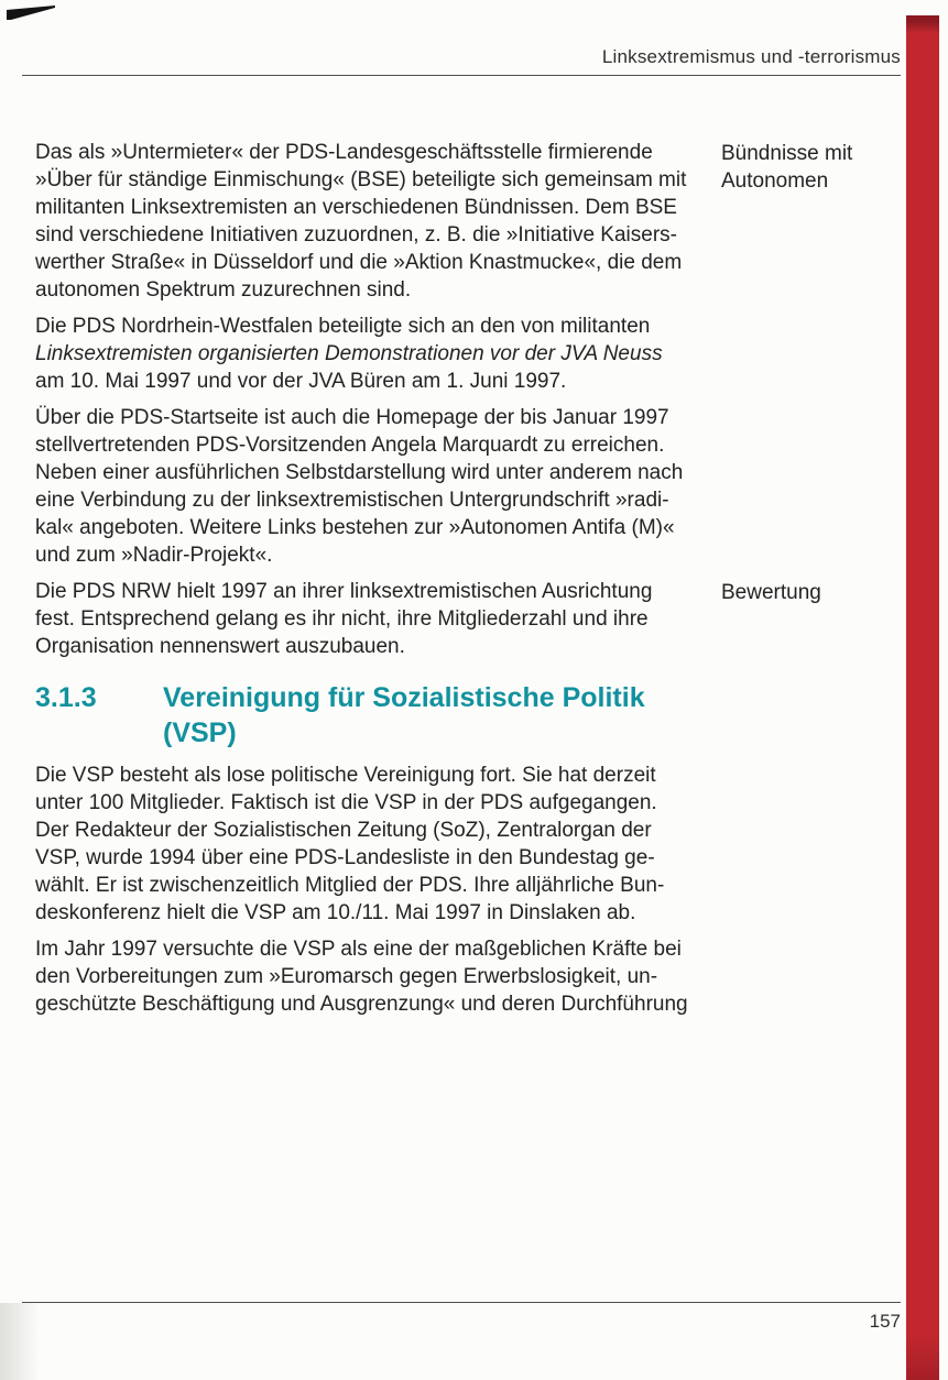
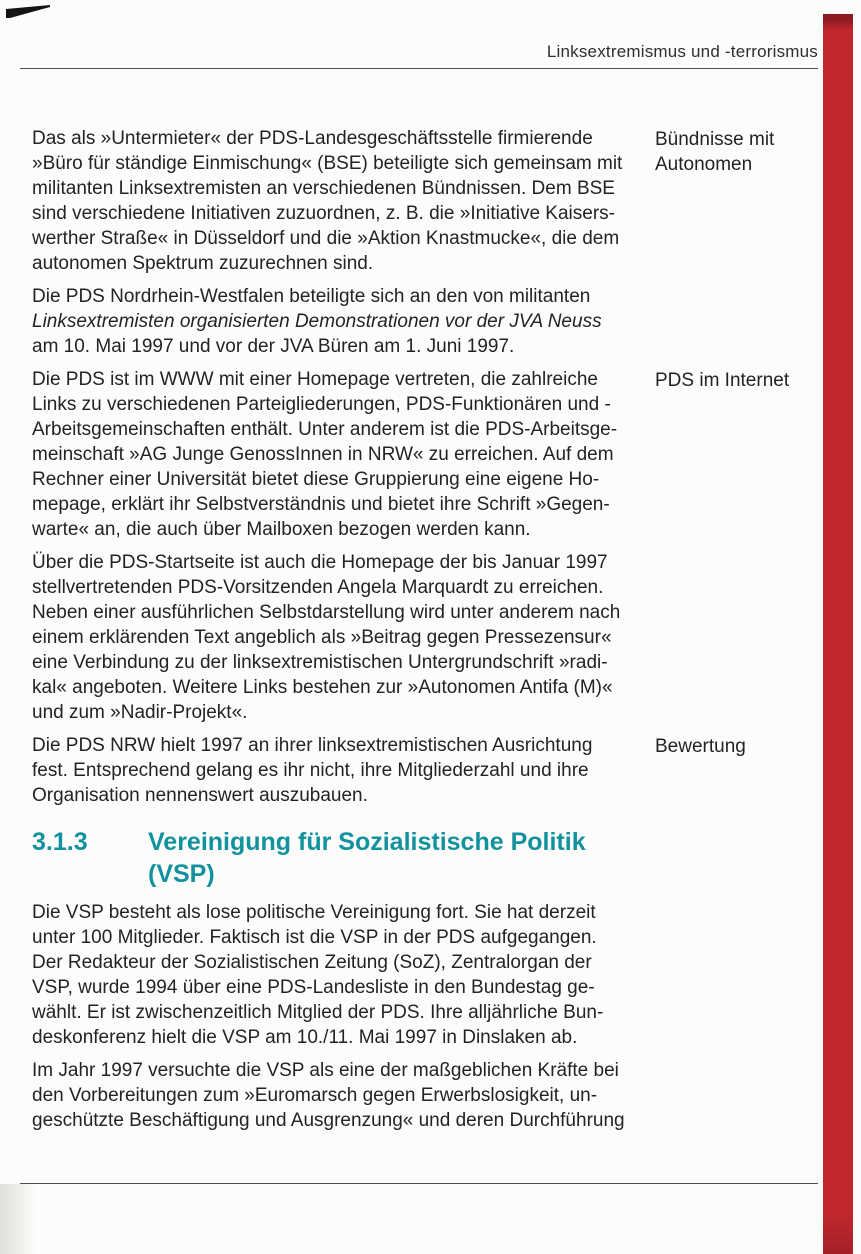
  Linksextremismus und -terrorismus
  Das als »Untermieter« der PDS-Landesgeschäftsstelle firmierende
- »Über für ständige Einmischung« (BSE) beteiligte sich gemeinsam mit
+ »Büro für ständige Einmischung« (BSE) beteiligte sich gemeinsam mit
  militanten Linksextremisten an verschiedenen Bündnissen. Dem BSE
  sind verschiedene Initiativen zuzuordnen, z. B. die »Initiative Kaisers-
  werther Straße« in Düsseldorf und die »Aktion Knastmucke«, die dem
  autonomen Spektrum zuzurechnen sind.
  Bündnisse mit
  Autonomen
  Die PDS Nordrhein-Westfalen beteiligte sich an den von militanten
  Linksextremisten organisierten Demonstrationen vor der JVA Neuss
  am 10. Mai 1997 und vor der JVA Büren am 1. Juni 1997.
+ Die PDS ist im WWW mit einer Homepage vertreten, die zahlreiche
+ Links zu verschiedenen Parteigliederungen, PDS-Funktionären und -
+ Arbeitsgemeinschaften enthält. Unter anderem ist die PDS-Arbeitsge-
+ meinschaft »AG Junge GenossInnen in NRW« zu erreichen. Auf dem
+ Rechner einer Universität bietet diese Gruppierung eine eigene Ho-
+ mepage, erklärt ihr Selbstverständnis und bietet ihre Schrift »Gegen-
+ warte« an, die auch über Mailboxen bezogen werden kann.
+ PDS im Internet
  Über die PDS-Startseite ist auch die Homepage der bis Januar 1997
  stellvertretenden PDS-Vorsitzenden Angela Marquardt zu erreichen.
  Neben einer ausführlichen Selbstdarstellung wird unter anderem nach
+ einem erklärenden Text angeblich als »Beitrag gegen Pressezensur«
  eine Verbindung zu der linksextremistischen Untergrundschrift »radi-
  kal« angeboten. Weitere Links bestehen zur »Autonomen Antifa (M)«
  und zum »Nadir-Projekt«.
  Die PDS NRW hielt 1997 an ihrer linksextremistischen Ausrichtung
  fest. Entsprechend gelang es ihr nicht, ihre Mitgliederzahl und ihre
  Organisation nennenswert auszubauen.
  Bewertung
  3.1.3
  Vereinigung für Sozialistische Politik
  (VSP)
  Die VSP besteht als lose politische Vereinigung fort. Sie hat derzeit
  unter 100 Mitglieder. Faktisch ist die VSP in der PDS aufgegangen.
  Der Redakteur der Sozialistischen Zeitung (SoZ), Zentralorgan der
  VSP, wurde 1994 über eine PDS-Landesliste in den Bundestag ge-
  wählt. Er ist zwischenzeitlich Mitglied der PDS. Ihre alljährliche Bun-
  deskonferenz hielt die VSP am 10./11. Mai 1997 in Dinslaken ab.
  Im Jahr 1997 versuchte die VSP als eine der maßgeblichen Kräfte bei
  den Vorbereitungen zum »Euromarsch gegen Erwerbslosigkeit, un-
  geschützte Beschäftigung und Ausgrenzung« und deren Durchführung
- 157
